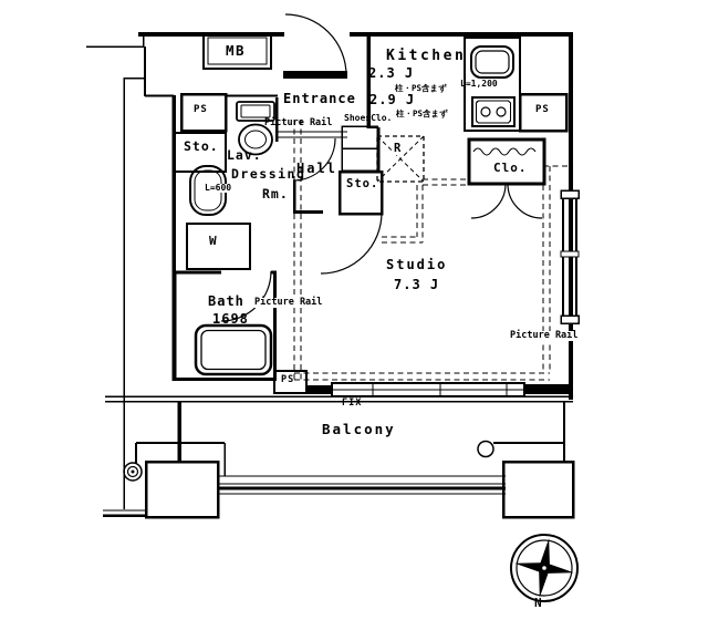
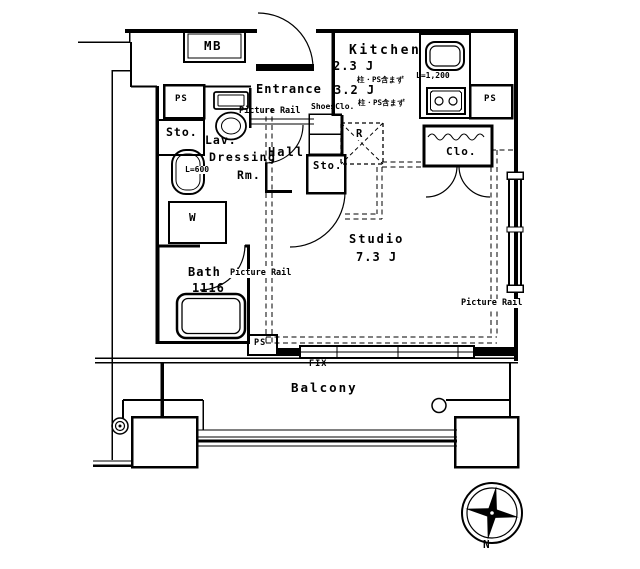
  MB
  Kitchen
  2.3 J
  柱・PS含まず
  L=1,200
- 2.9 J
+ 3.2 J
  柱・PS含まず
  Entrance
  Picture Rail
  ShoesClo.
  PS
  PS
  PS
  Sto.
  Sto.
  Lav.
  Dressing
  Rm.
  L=600
  Hall
  R
  Clo.
  Studio
  7.3 J
  Picture Rail
  Picture Rail
  W
  Bath
- 1698
+ 1116
  FIX
  Balcony
  N
